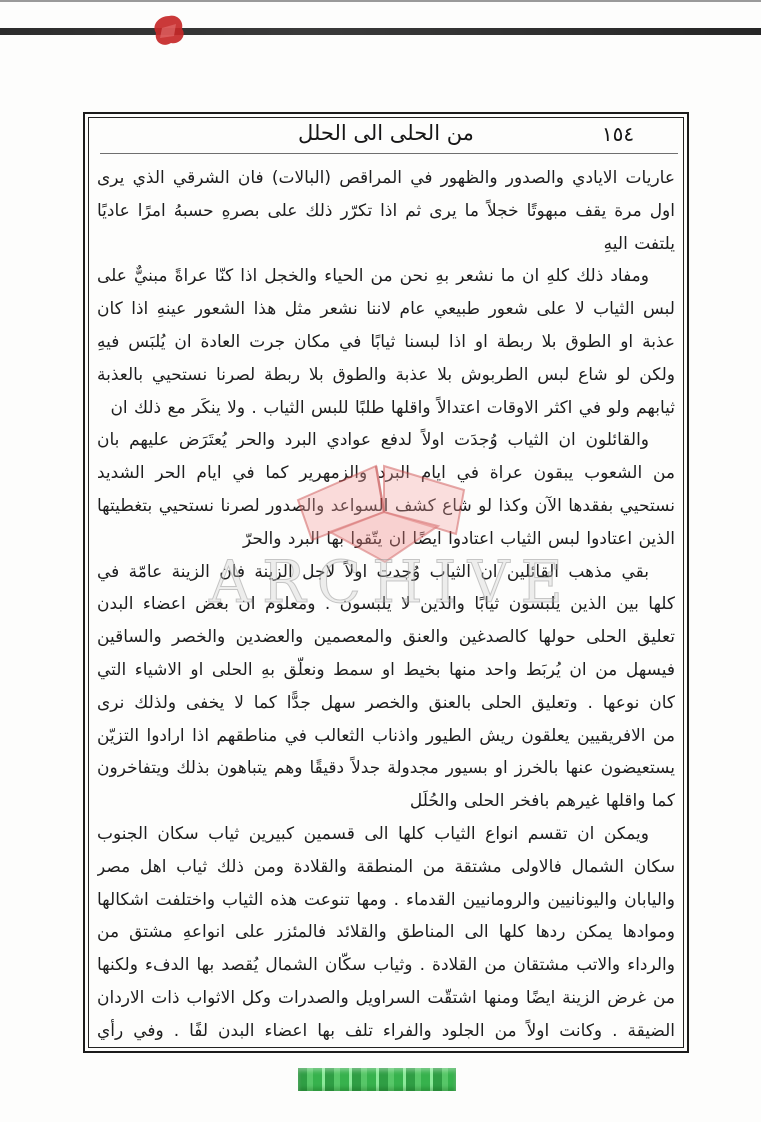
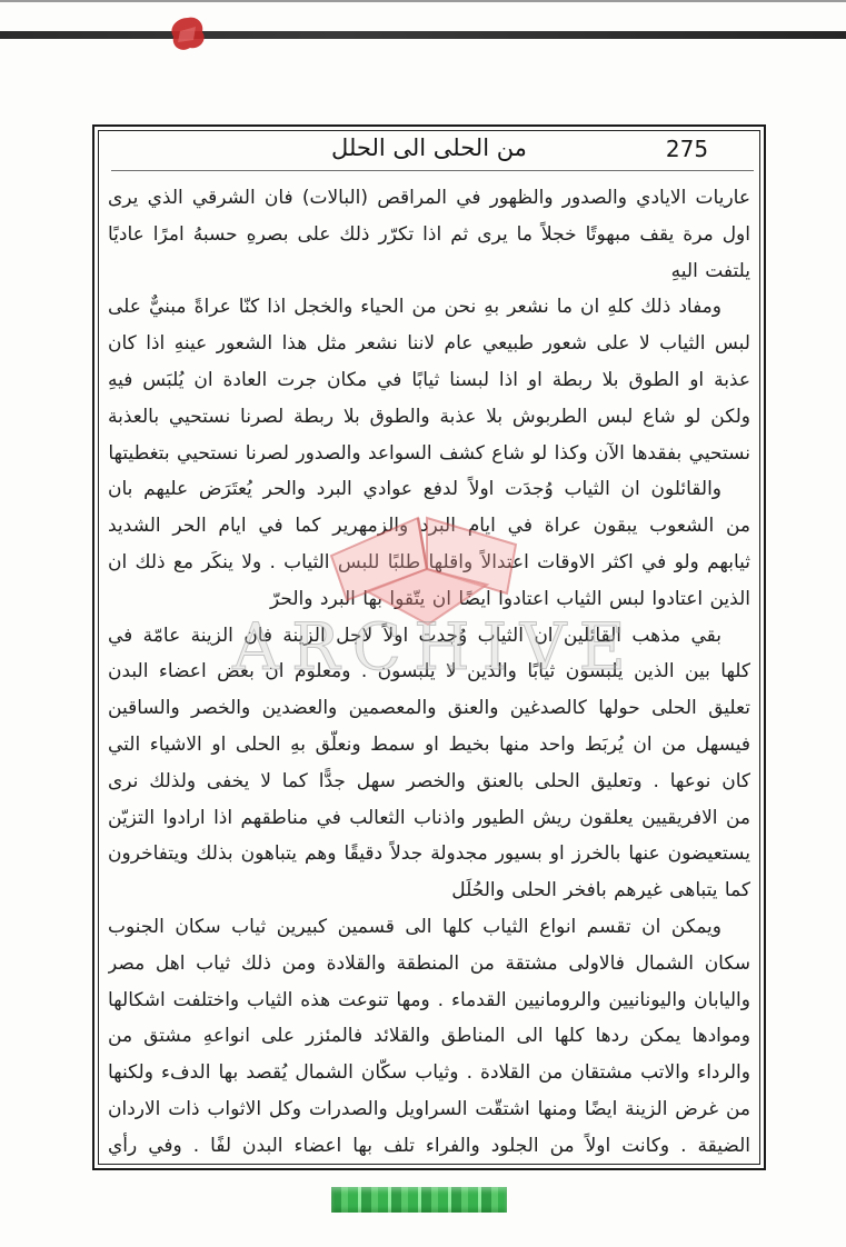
  من الحلى الى الحلل
- ١٥٤
+ 275
  عاريات الايادي والصدور والظهور في المراقص (البالات) فان الشرقي الذي يرى
  اول مرة يقف مبهوتًا خجلاً ما يرى ثم اذا تكرّر ذلك على بصرهِ حسبهُ امرًا عاديًا
  يلتفت اليهِ
  ومفاد ذلك كلهِ ان ما نشعر بهِ نحن من الحياء والخجل اذا كنّا عراةً مبنيٌّ على
  لبس الثياب لا على شعور طبيعي عام لاننا نشعر مثل هذا الشعور عينهِ اذا كان
  عذبة او الطوق بلا ربطة او اذا لبسنا ثيابًا في مكان جرت العادة ان يُلبَس فيهِ
  ولكن لو شاع لبس الطربوش بلا عذبة والطوق بلا ربطة لصرنا نستحيي بالعذبة
- ثيابهم ولو في اكثر الاوقات اعتدالاً واقلها طلبًا للبس الثياب . ولا ينكَر مع ذلك ان
+ نستحيي بفقدها الآن وكذا لو شاع كشف السواعد والصدور لصرنا نستحيي بتغطيتها
  والقائلون ان الثياب وُجدَت اولاً لدفع عوادي البرد والحر يُعتَرَض عليهم بان
  من الشعوب يبقون عراة في ايام البرد والزمهرير كما في ايام الحر الشديد
- نستحيي بفقدها الآن وكذا لو شاع كشف السواعد والصدور لصرنا نستحيي بتغطيتها
+ ثيابهم ولو في اكثر الاوقات اعتدالاً واقلها طلبًا للبس الثياب . ولا ينكَر مع ذلك ان
  الذين اعتادوا لبس الثياب اعتادوا ايضًا ان يتّقوا بها البرد والحرّ
  بقي مذهب القائلين ان الثياب وُجدت اولاً لاجل الزينة فان الزينة عامّة في
  كلها بين الذين يلبسون ثيابًا والذين لا يلبسون . ومعلوم ان بعض اعضاء البدن
  تعليق الحلى حولها كالصدغين والعنق والمعصمين والعضدين والخصر والساقين
  فيسهل من ان يُربَط واحد منها بخيط او سمط ونعلّق بهِ الحلى او الاشياء التي
  كان نوعها . وتعليق الحلى بالعنق والخصر سهل جدًّا كما لا يخفى ولذلك نرى
  من الافريقيين يعلقون ريش الطيور واذناب الثعالب في مناطقهم اذا ارادوا التزيّن
  يستعيضون عنها بالخرز او بسيور مجدولة جدلاً دقيقًا وهم يتباهون بذلك ويتفاخرون
- كما واقلها غيرهم بافخر الحلى والحُلَل
+ كما يتباهى غيرهم بافخر الحلى والحُلَل
  ويمكن ان تقسم انواع الثياب كلها الى قسمين كبيرين ثياب سكان الجنوب
  سكان الشمال فالاولى مشتقة من المنطقة والقلادة ومن ذلك ثياب اهل مصر
  واليابان واليونانيين والرومانيين القدماء . ومها تنوعت هذه الثياب واختلفت اشكالها
  وموادها يمكن ردها كلها الى المناطق والقلائد فالمئزر على انواعهِ مشتق من
  والرداء والاتب مشتقان من القلادة . وثياب سكّان الشمال يُقصد بها الدفء ولكنها
  من غرض الزينة ايضًا ومنها اشتقّت السراويل والصدرات وكل الاثواب ذات الاردان
  الضيقة . وكانت اولاً من الجلود والفراء تلف بها اعضاء البدن لفًا . وفي رأي
  ARCHIVE
